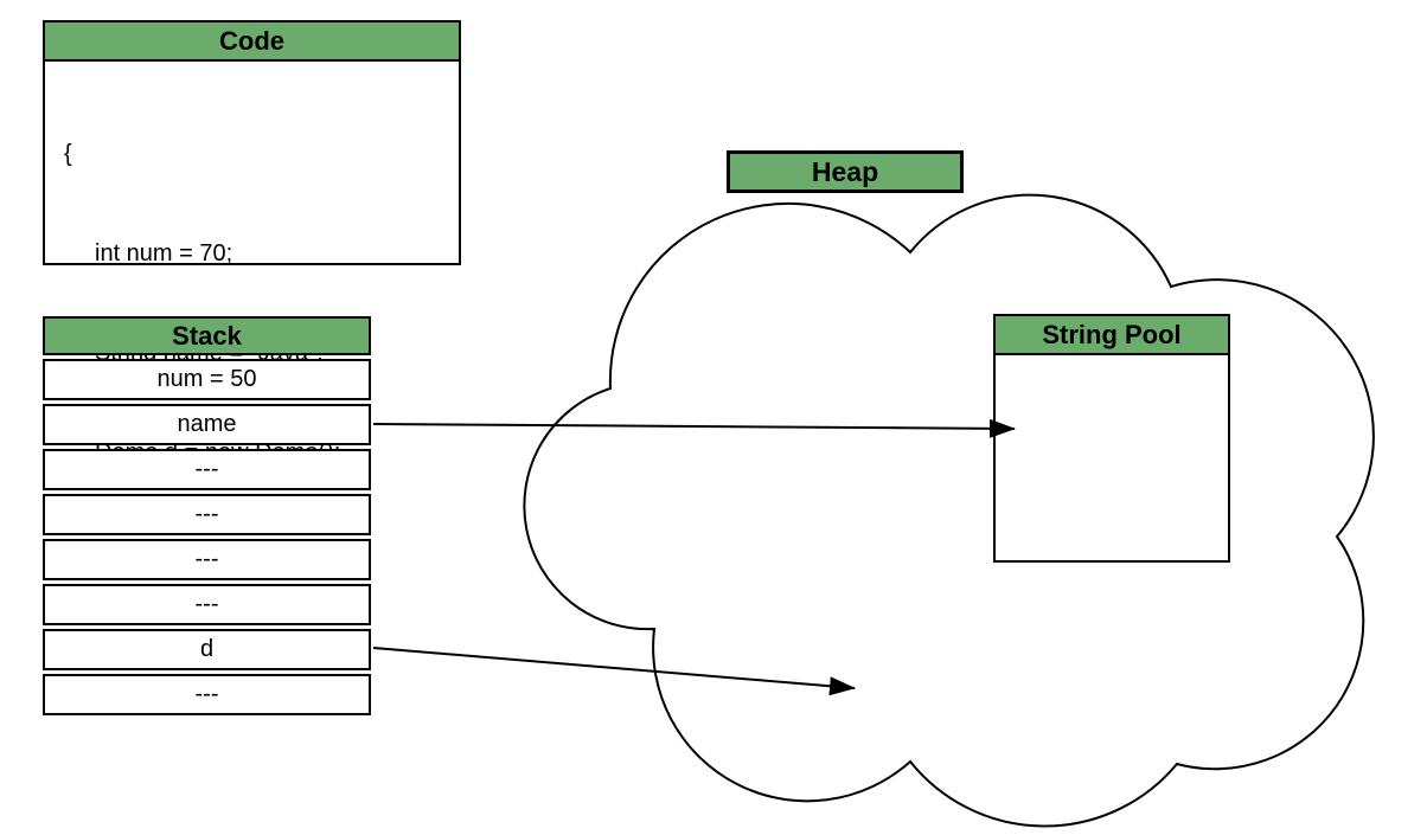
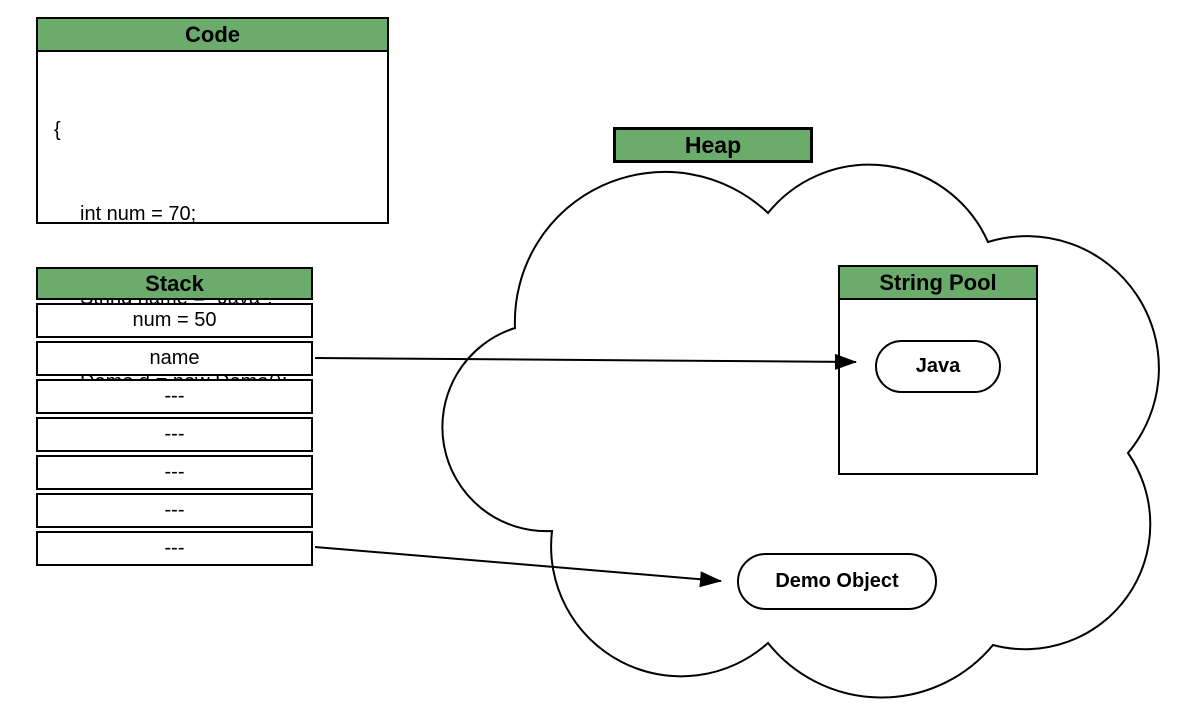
  Code
  {
  int num = 70;
  Stack
  num = 50
  name
  ---
  ---
  ---
  ---
- d
  ---
  Heap
  String Pool
+ Java
+ Demo Object
